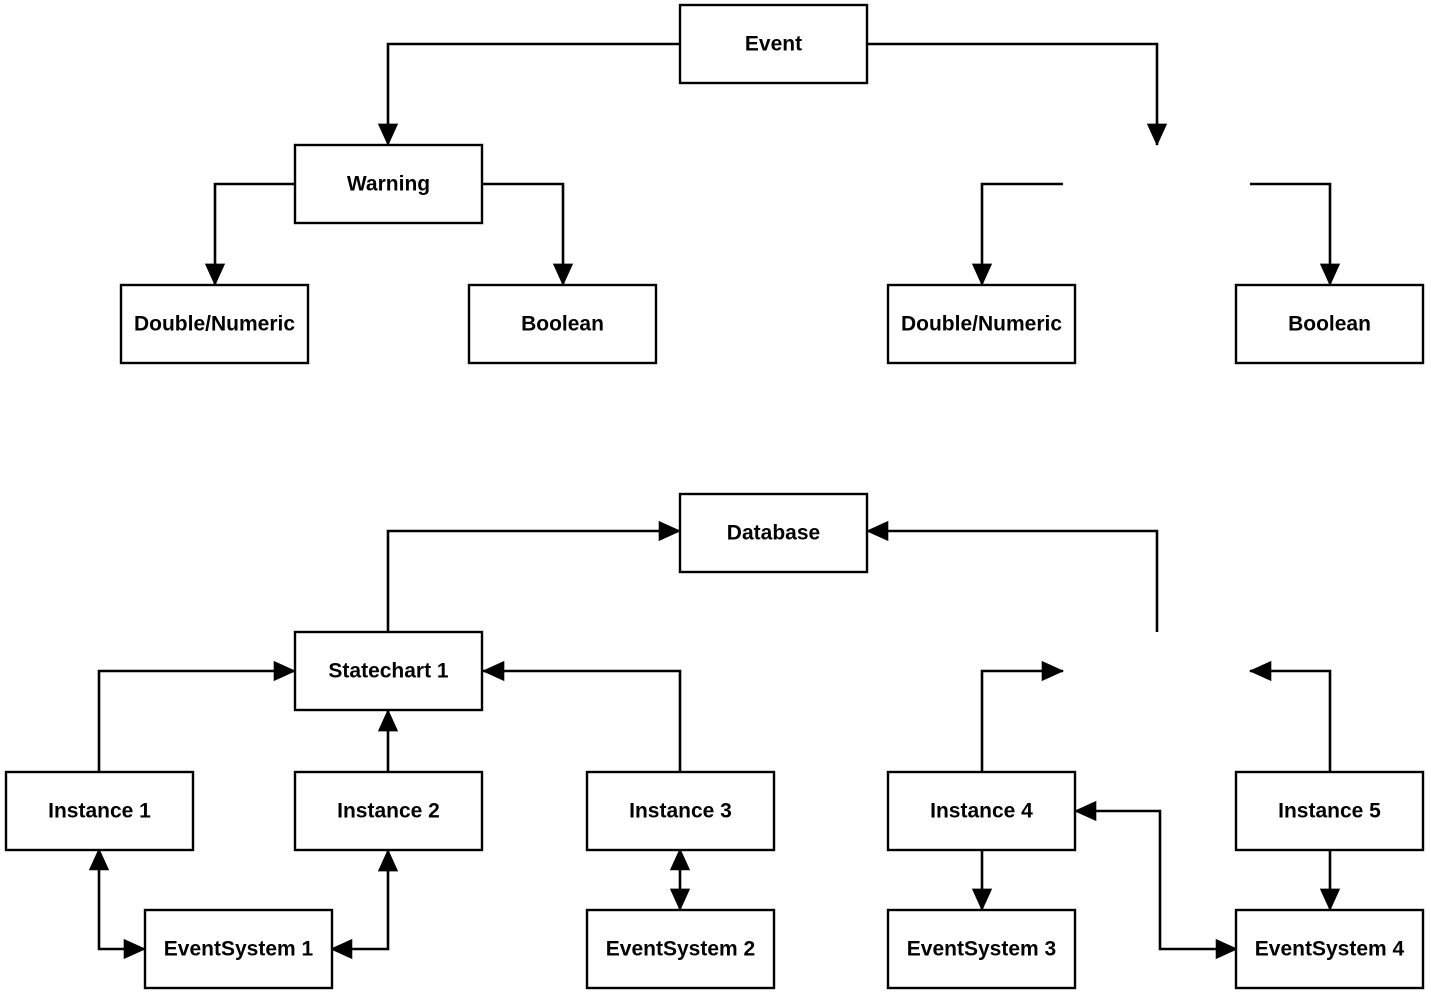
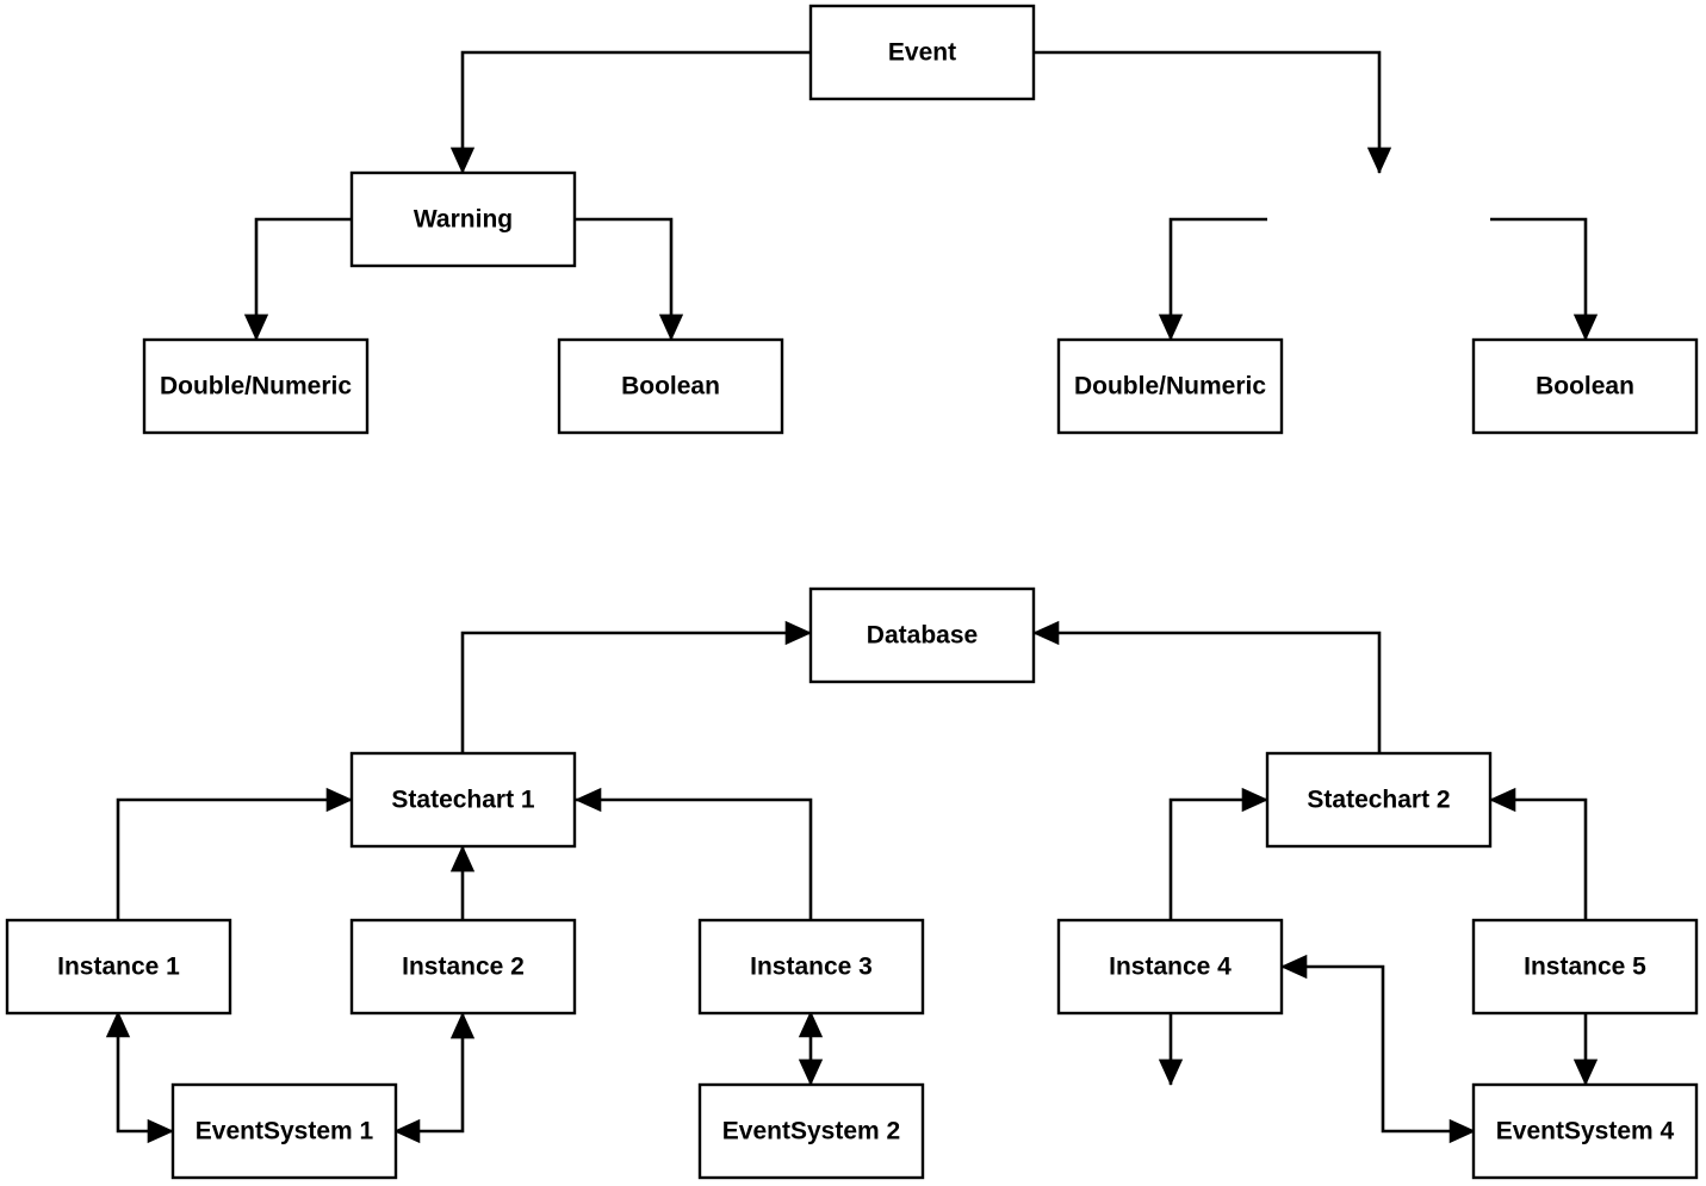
  Event
  Warning
  Double/Numeric
  Boolean
  Double/Numeric
  Boolean
  Database
  Statechart 1
+ Statechart 2
  Instance 1
  Instance 2
  Instance 3
  Instance 4
  Instance 5
  EventSystem 1
  EventSystem 2
- EventSystem 3
  EventSystem 4
